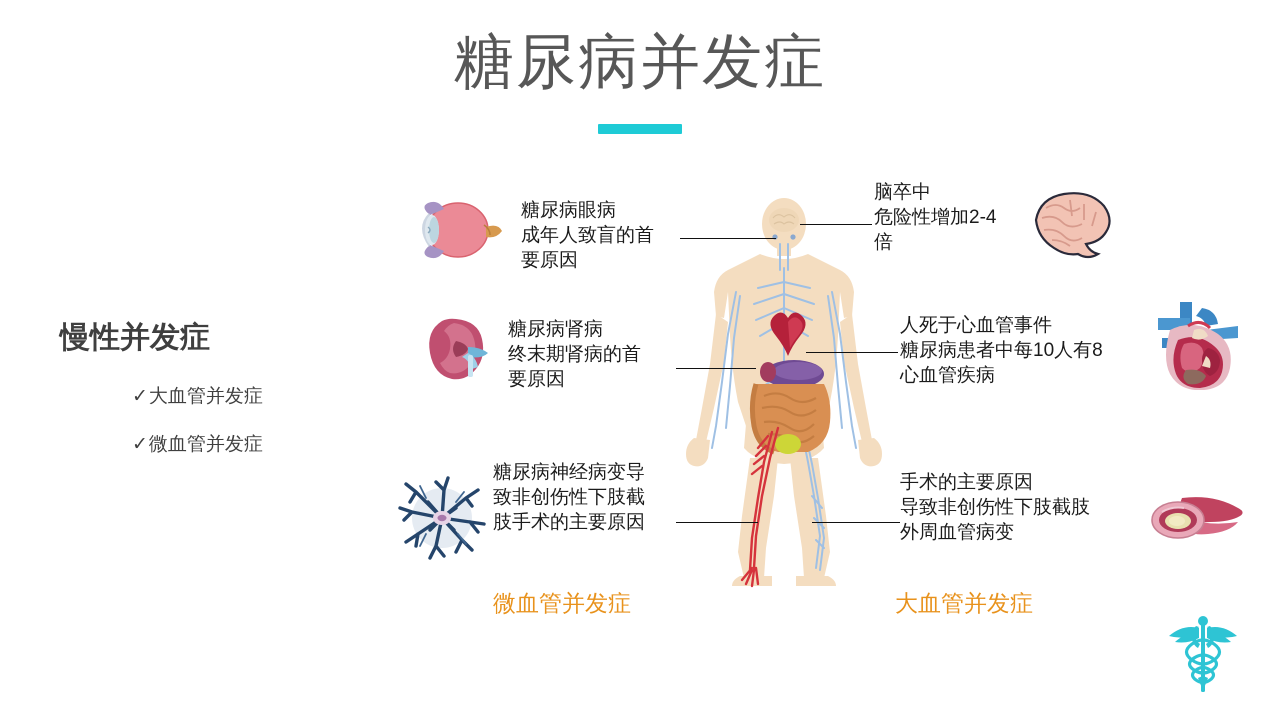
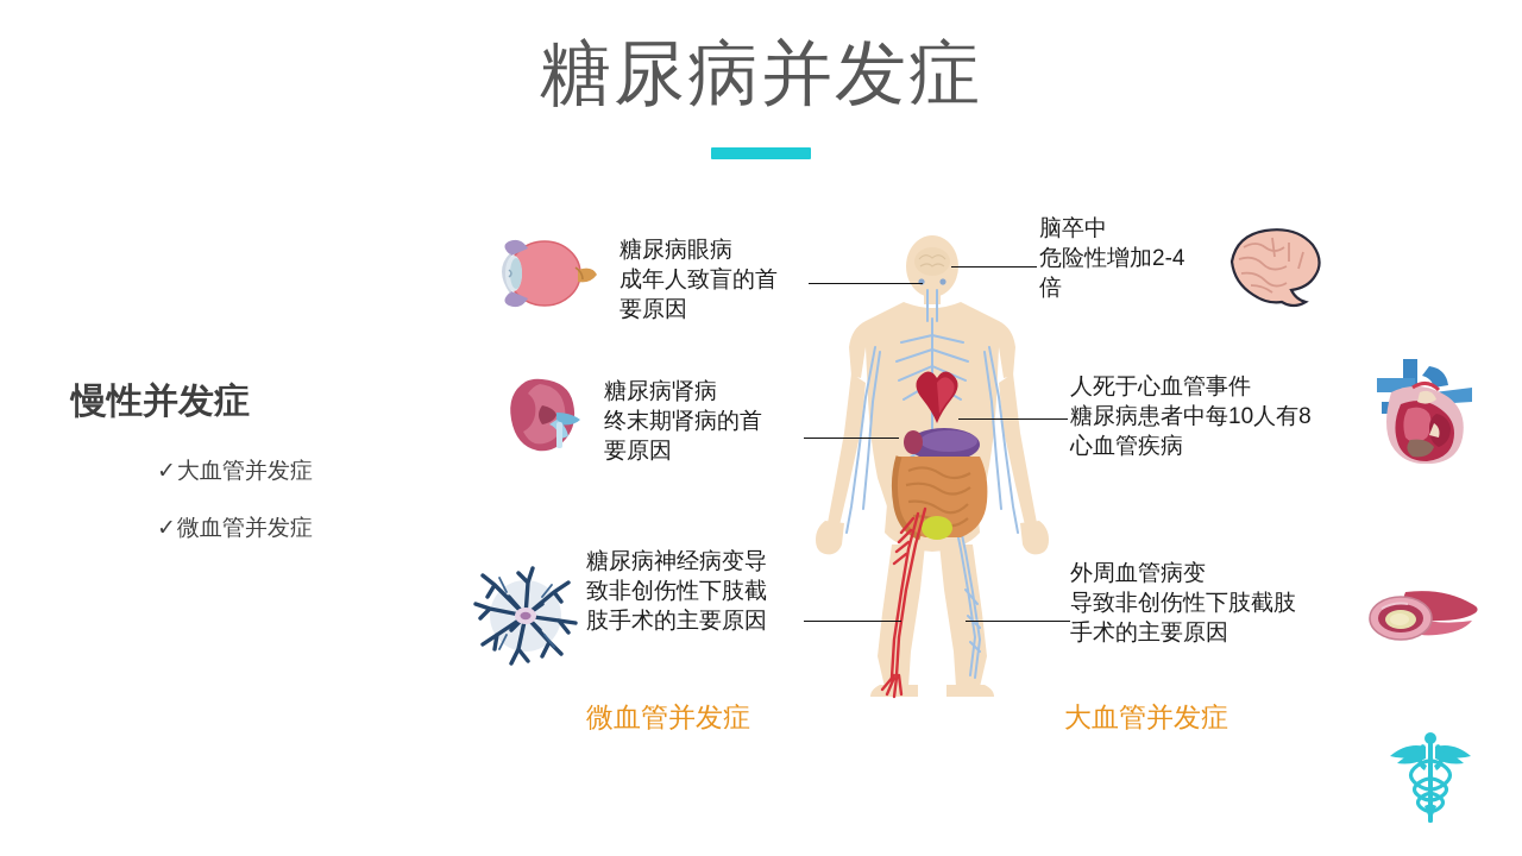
  糖尿病并发症
  慢性并发症
  ✓大血管并发症
  ✓微血管并发症
  糖尿病眼病
  成年人致盲的首
  要原因
  糖尿病肾病
  终末期肾病的首
  要原因
  糖尿病神经病变导
  致非创伤性下肢截
  肢手术的主要原因
  脑卒中
  危险性增加2-4
  倍
  人死于心血管事件
  糖尿病患者中每10人有8
  心血管疾病
- 手术的主要原因
+ 外周血管病变
  导致非创伤性下肢截肢
- 外周血管病变
+ 手术的主要原因
  微血管并发症
  大血管并发症
